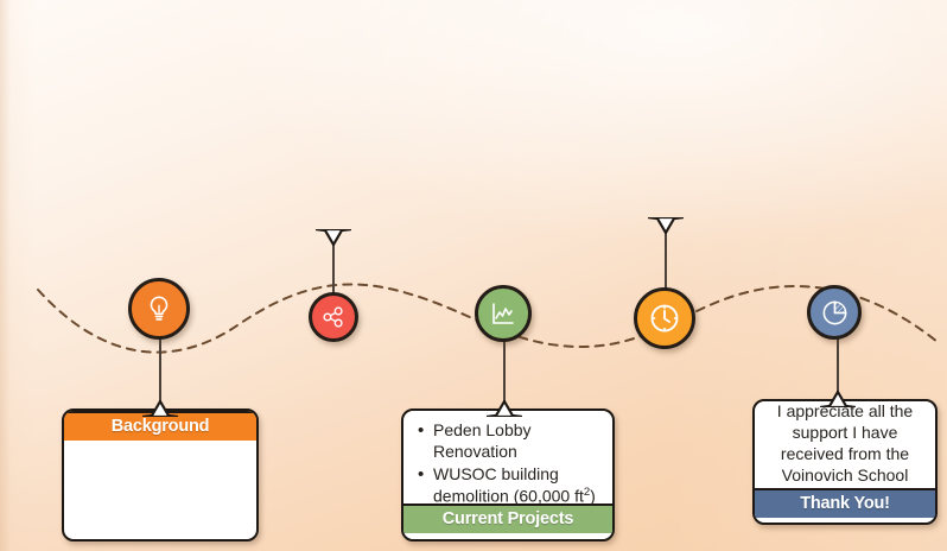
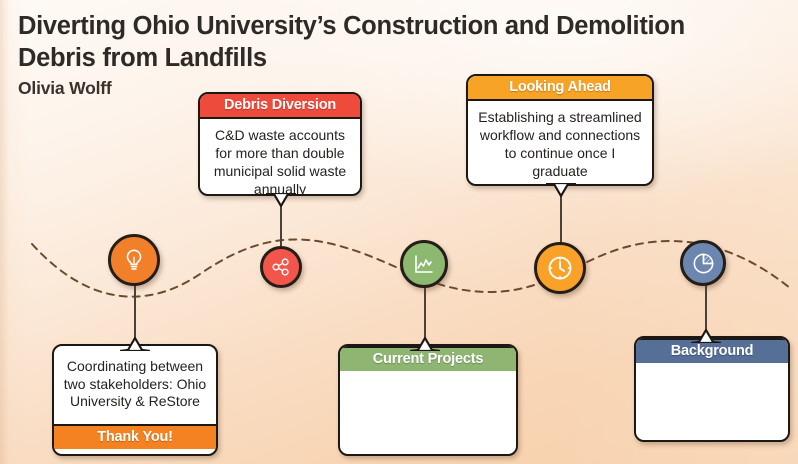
+ Diverting Ohio University’s Construction and Demolition Debris from Landfills
+ Olivia Wolff
+ Debris Diversion
+ C&D waste accounts for more than double municipal solid waste annually
+ Looking Ahead
+ Establishing a streamlined workflow and connections to continue once I graduate
+ Coordinating between two stakeholders: Ohio University & ReStore
- Background
+ Thank You!
- Peden Lobby Renovation
- WUSOC building demolition (60,000 ft2)
  Current Projects
- I appreciate all the support I have received from the Voinovich School
- Thank You!
+ Background
